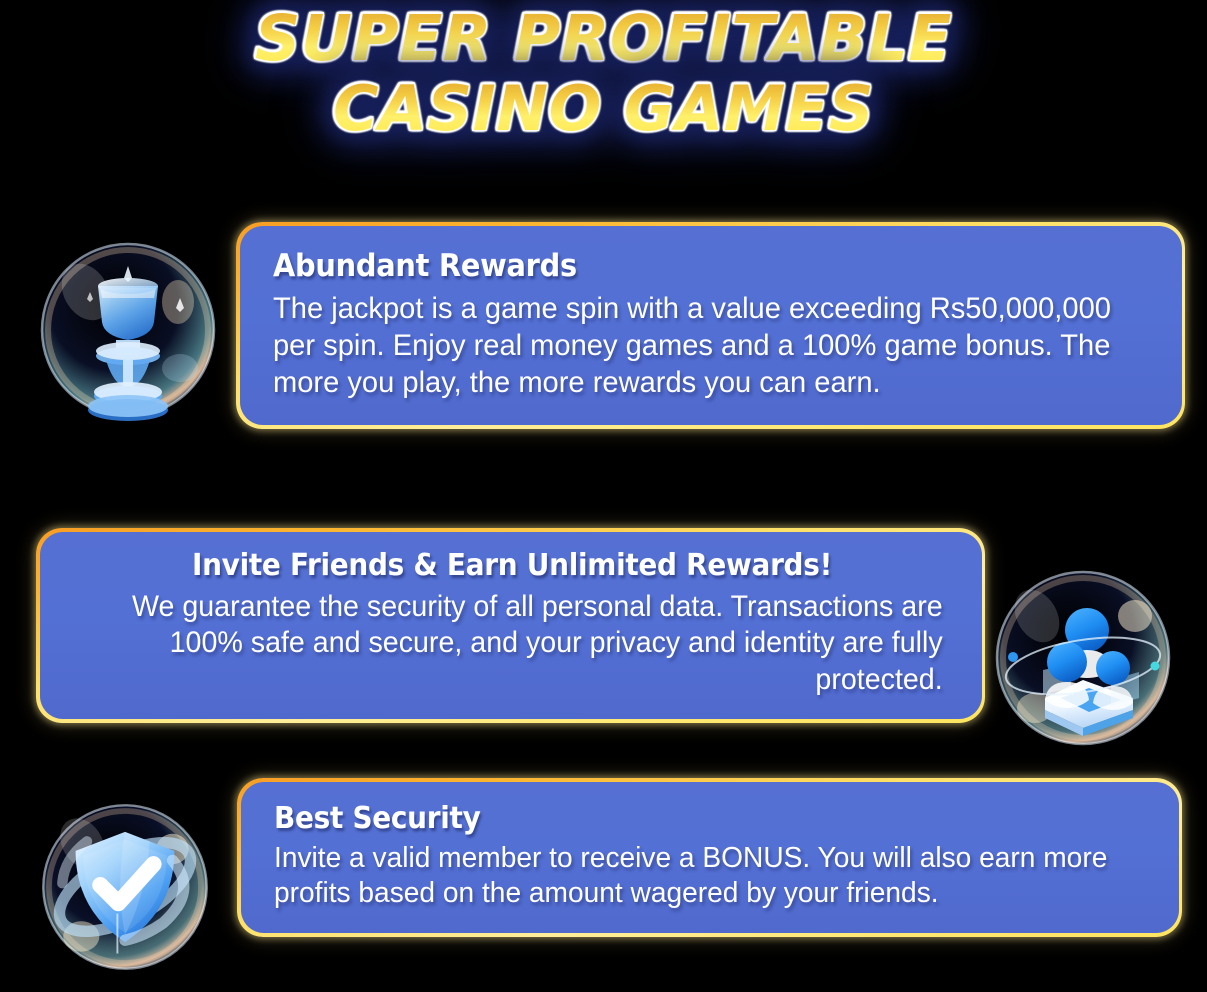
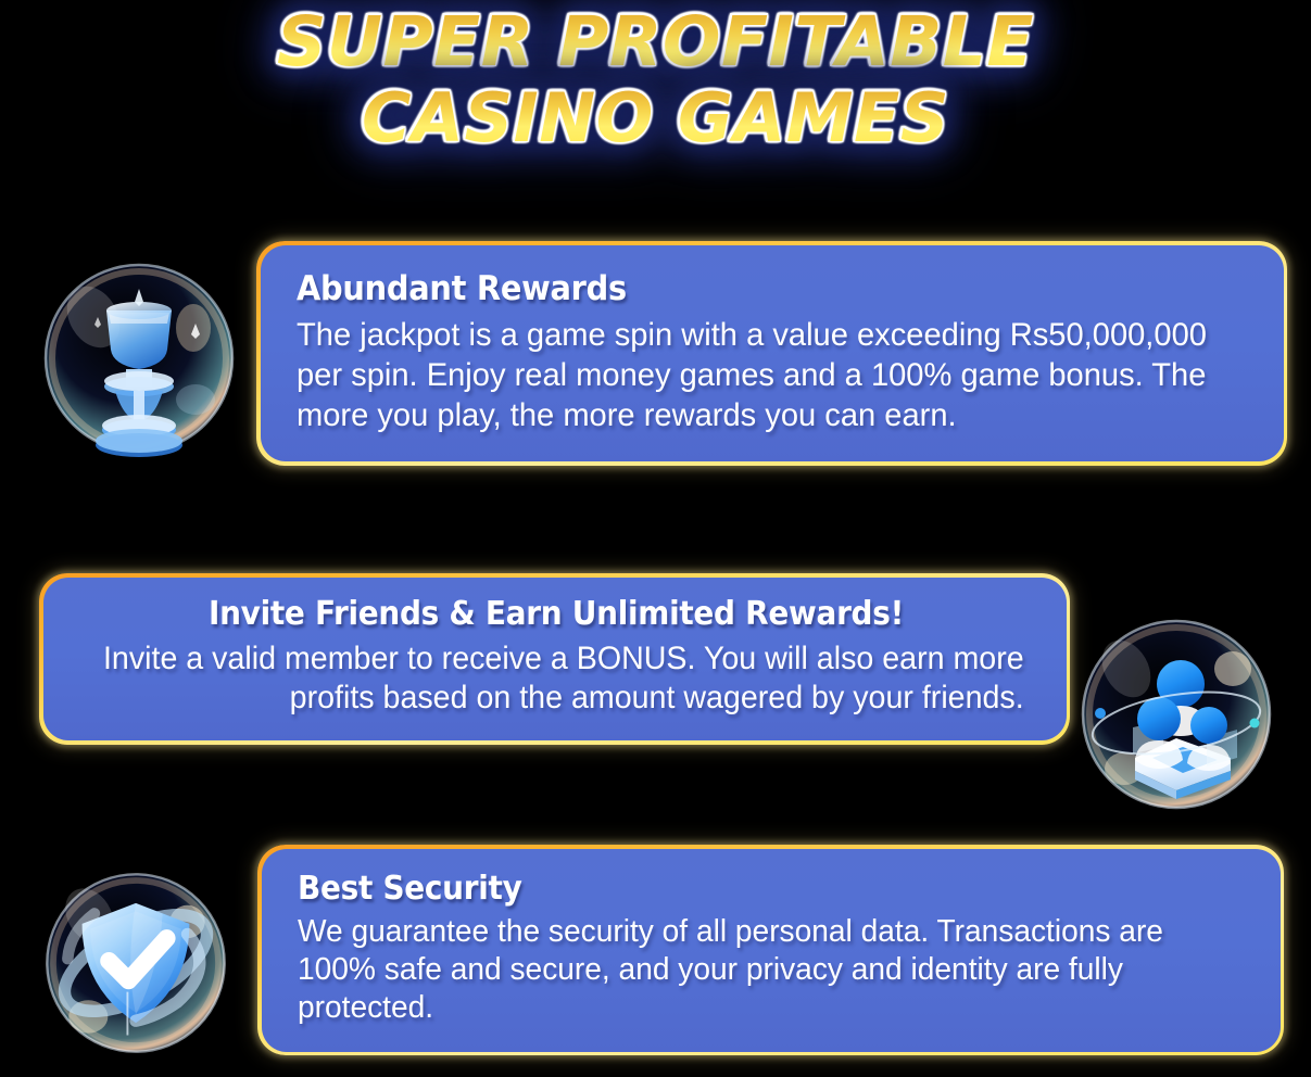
  SUPER PROFITABLE
  CASINO GAMES
  Abundant Rewards
  The jackpot is a game spin with a value exceeding Rs50,000,000 per spin. Enjoy real money games and a 100% game bonus. The more you play, the more rewards you can earn.
  Invite Friends & Earn Unlimited Rewards!
- We guarantee the security of all personal data. Transactions are 100% safe and secure, and your privacy and identity are fully protected.
+ Invite a valid member to receive a BONUS. You will also earn more profits based on the amount wagered by your friends.
  Best Security
- Invite a valid member to receive a BONUS. You will also earn more profits based on the amount wagered by your friends.
+ We guarantee the security of all personal data. Transactions are 100% safe and secure, and your privacy and identity are fully protected.
